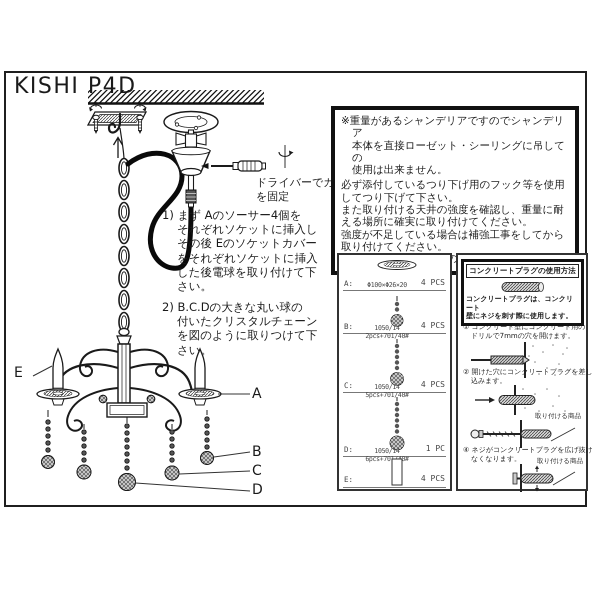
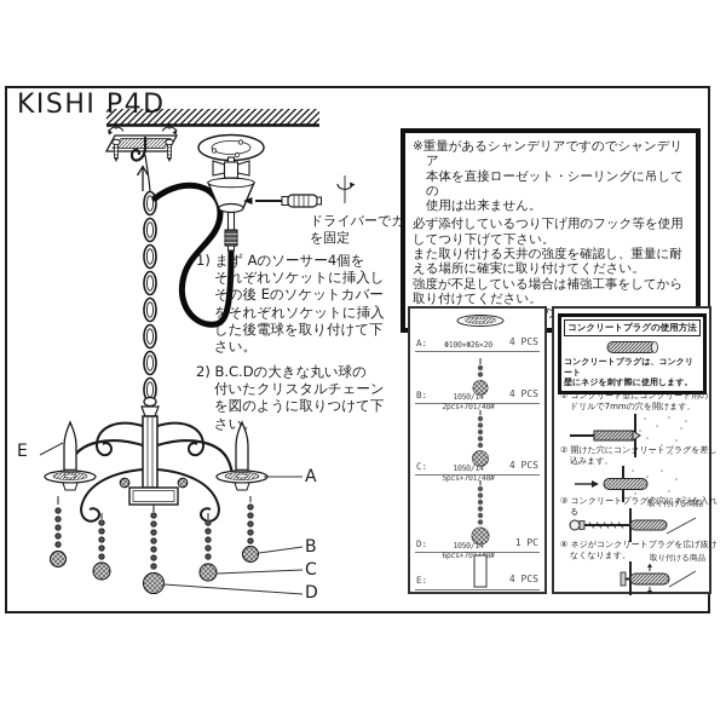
  KISHI P4D
  E
  A
  B
  C
  D
  を固定
  1) まず Aのソーサー4個を
  それぞれソケットに挿入し
  その後 Eのソケットカバー
  をそれぞれソケットに挿入
  した後電球を取り付けて下
  さい。
  2) B.C.Dの大きな丸い球の
  付いたクリスタルチェーン
  を図のように取りつけて下
  さい。
  ※重量があるシャンデリアですのでシャンデリア
  本体を直接ローゼット・シーリングに吊しての
  使用は出来ません。
  必ず添付しているつり下げ用のフック等を使用
  してつり下げて下さい。
  また取り付ける天井の強度を確認し、重量に耐
  える場所に確実に取り付けてください。
  強度が不足している場合は補強工事をしてから
  取り付けてください。
  A:
  Φ100×Φ26×20
  4 PCS
  B:
  1050/14 2pcs+701/40#
  4 PCS
  C:
  1050/14 5pcs+701/40#
  4 PCS
  D:
  1050/14 6pcs+700#
  1 PC
  E:
  4 PCS
  コンクリートプラグの使用方法
  コンクリートプラグは、コンクリート
  壁にネジを刺す際に使用します。
  ① コンクリート壁にコンクリート用の
  ドリルで7mmの穴を開けます。
  ② 開けた穴にコンクリートプラグを差し
  込みます。
+ ③ コンクリートプラグの穴にネジを入れる
  取り付ける商品
  ④ ネジがコンクリートプラグを広げ抜け
  なくなります。
  取り付ける商品
